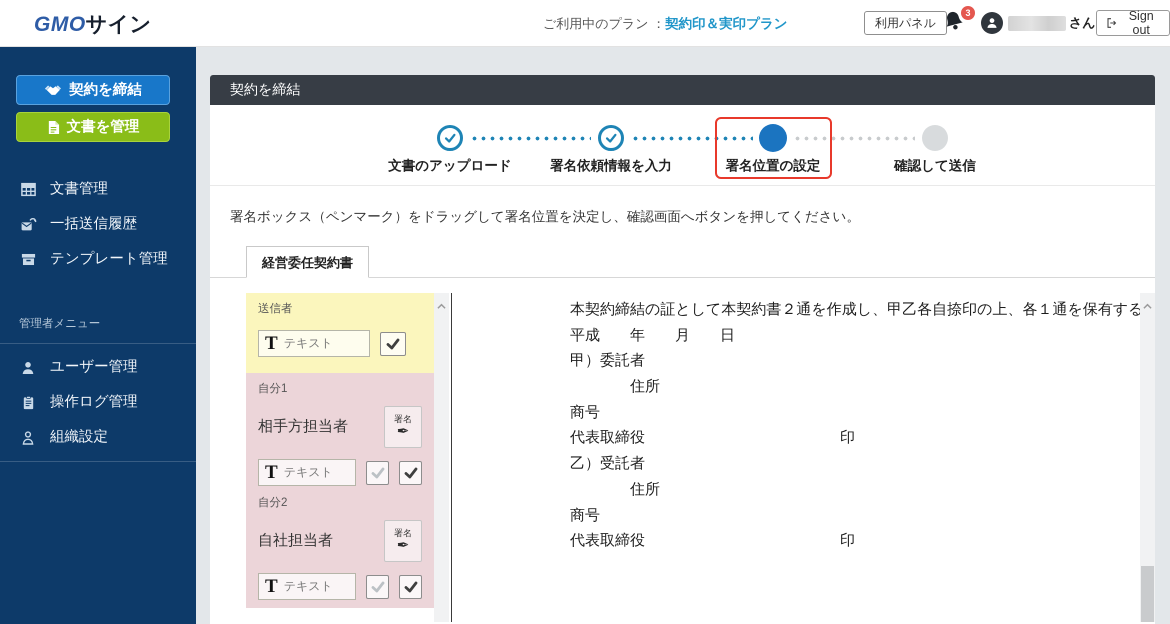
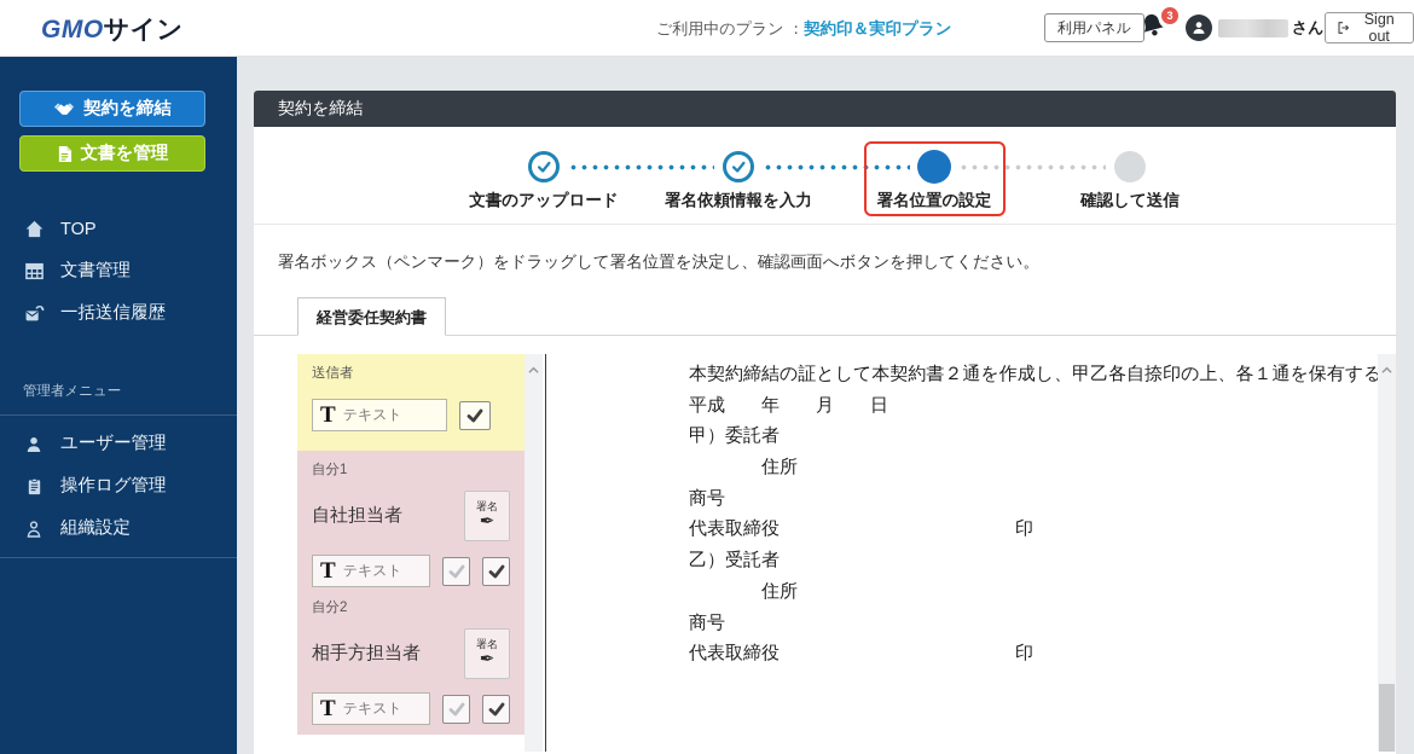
  GMOサイン
  ご利用中のプラン ：契約印＆実印プラン
  利用パネル
  3
  さん
  Sign out
  契約を締結
  文書を管理
+ TOP
  文書管理
  一括送信履歴
- テンプレート管理
  管理者メニュー
  ユーザー管理
  操作ログ管理
  組織設定
  契約を締結
  文書のアップロード
  署名依頼情報を入力
  署名位置の設定
  確認して送信
  署名ボックス（ペンマーク）をドラッグして署名位置を決定し、確認画面へボタンを押してください。
  経営委任契約書
  送信者
  T
  テキスト
  自分1
- 相手方担当者
+ 自社担当者
  署名
  ✒
  T
  テキスト
  自分2
- 自社担当者
+ 相手方担当者
  署名
  ✒
  T
  テキスト
  本契約締結の証として本契約書２通を作成し、甲乙各自捺印の上、各１通を保有する
  平成 年 月 日
  甲）委託者
  住所
  商号
  代表取締役 印
  乙）受託者
  住所
  商号
  代表取締役 印
